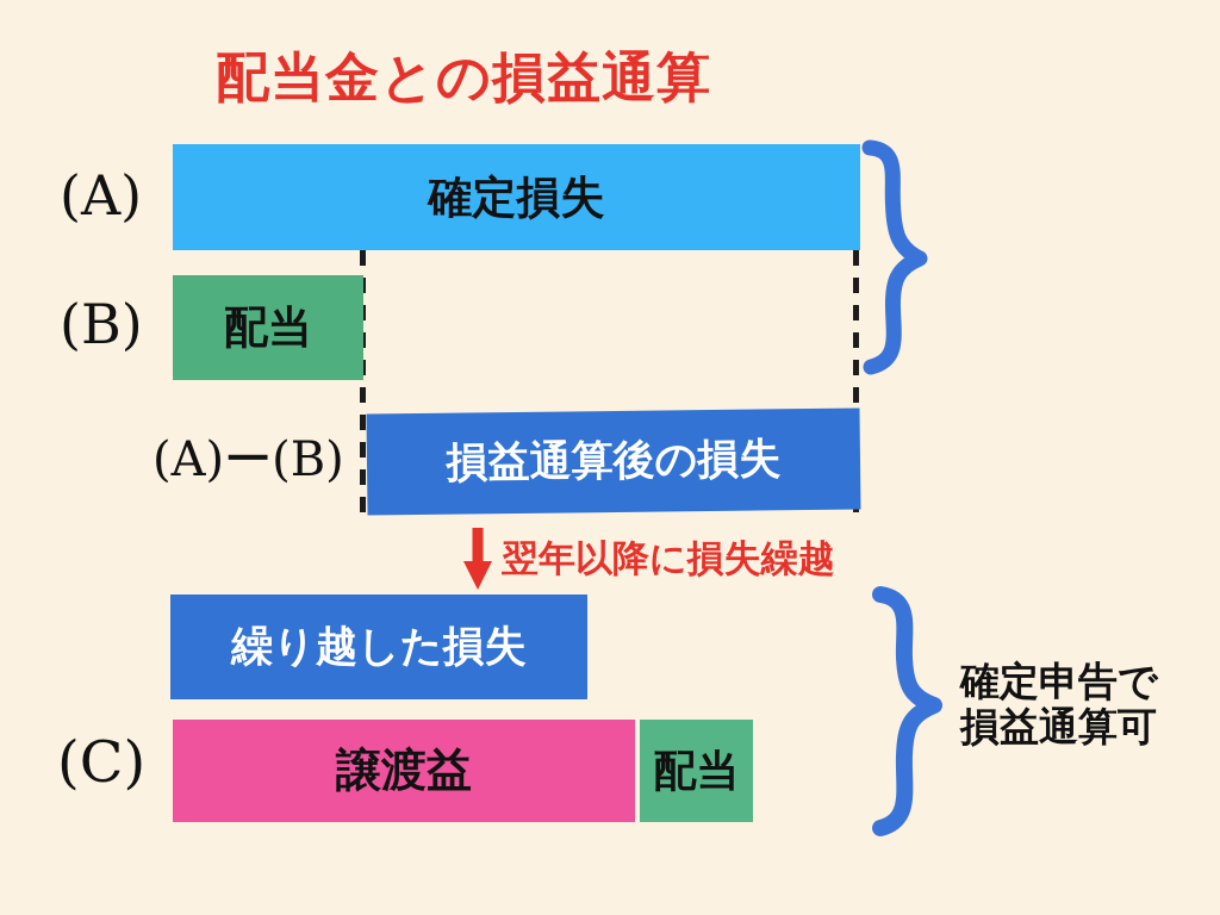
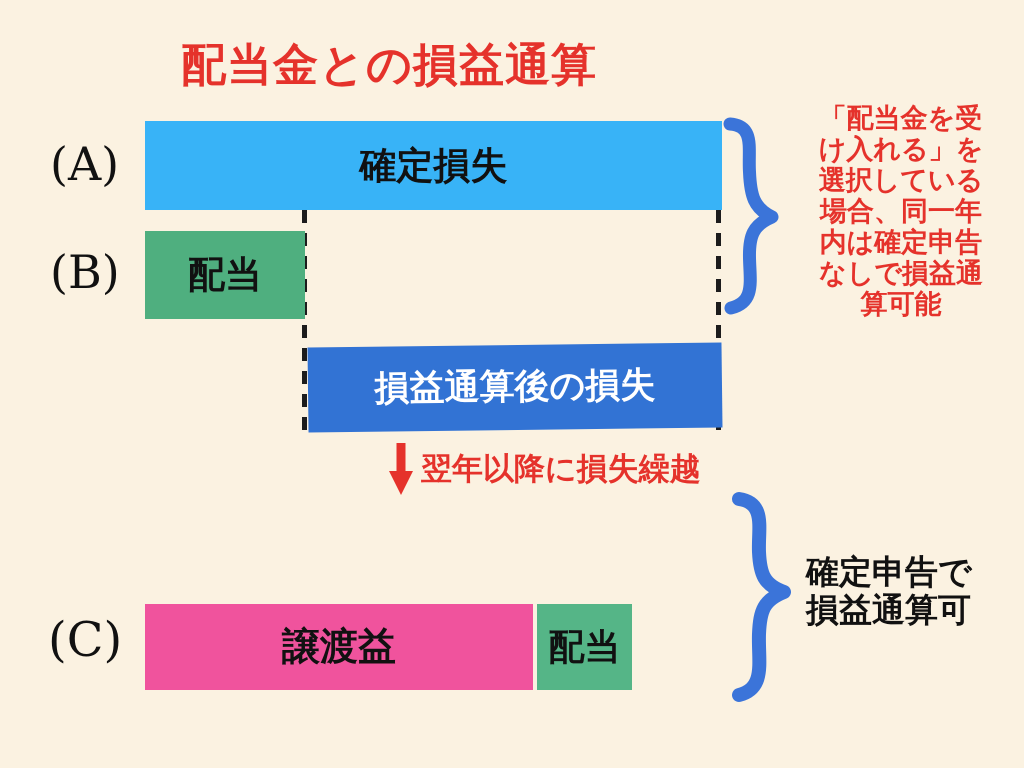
  配当金との損益通算
  (A)
  確定損失
  (B)
  配当
- (A)ー(B)
  損益通算後の損失
  翌年以降に損失繰越
- 繰り越した損失
  (C)
  譲渡益
  配当
+ 「配当金を受
+ け入れる」を
+ 選択している
+ 場合、同一年
+ 内は確定申告
+ なしで損益通
+ 算可能
  確定申告で
  損益通算可
